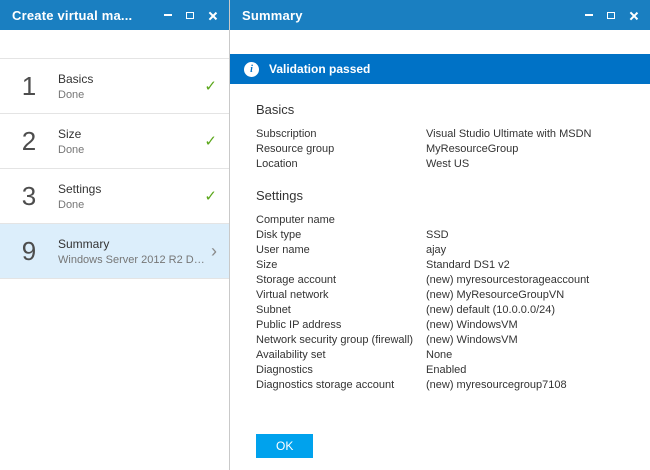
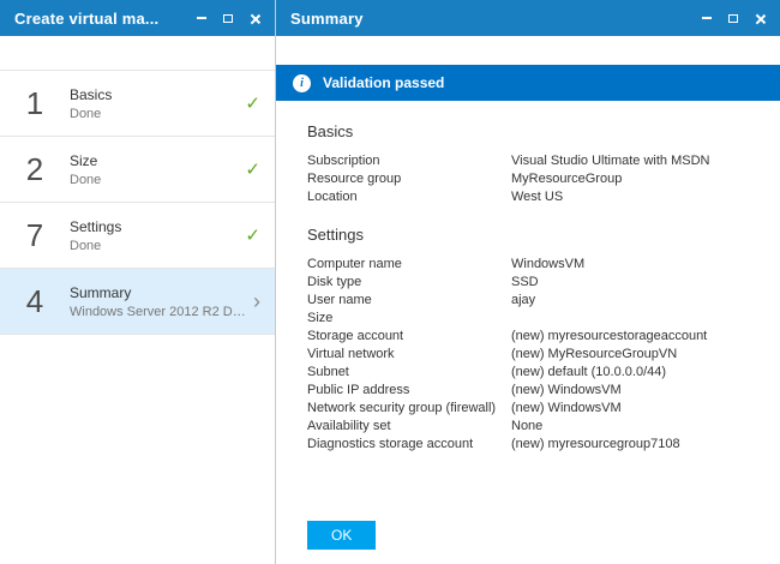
  Create virtual ma...
  1
  Basics
  Done
  ✓
  2
  Size
  Done
  ✓
- 3
+ 7
  Settings
  Done
  ✓
- 9
+ 4
  Summary
  Windows Server 2012 R2 Dat
  ›
  Summary
  i
  Validation passed
  Basics
  Subscription
  Visual Studio Ultimate with MSDN
  Resource group
  MyResourceGroup
  Location
  West US
  Settings
  Computer name
+ WindowsVM
  Disk type
  SSD
  User name
  ajay
  Size
- Standard DS1 v2
  Storage account
  (new) myresourcestorageaccount
  Virtual network
  (new) MyResourceGroupVN
  Subnet
- (new) default (10.0.0.0/24)
+ (new) default (10.0.0.0/44)
  Public IP address
  (new) WindowsVM
  Network security group (firewall)
  (new) WindowsVM
  Availability set
  None
- Diagnostics
- Enabled
  Diagnostics storage account
  (new) myresourcegroup7108
  OK
